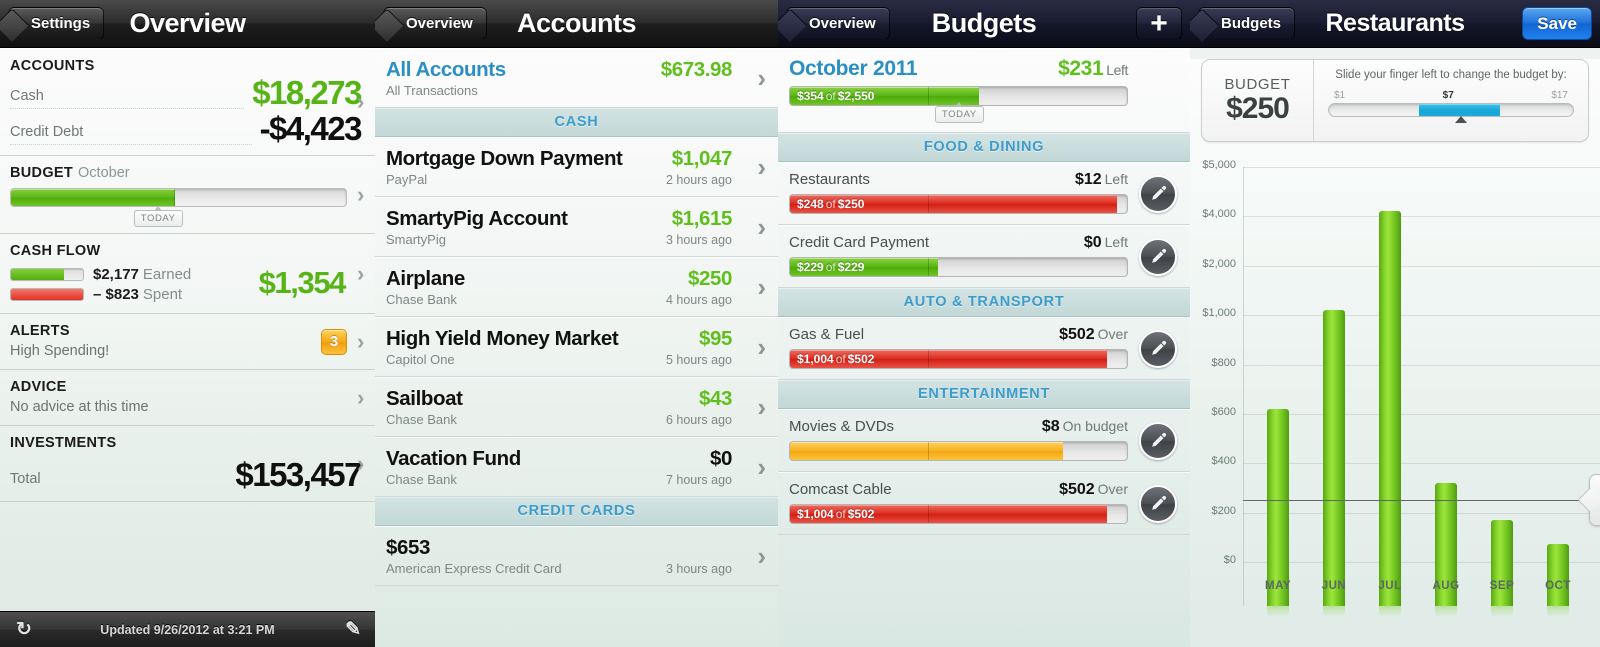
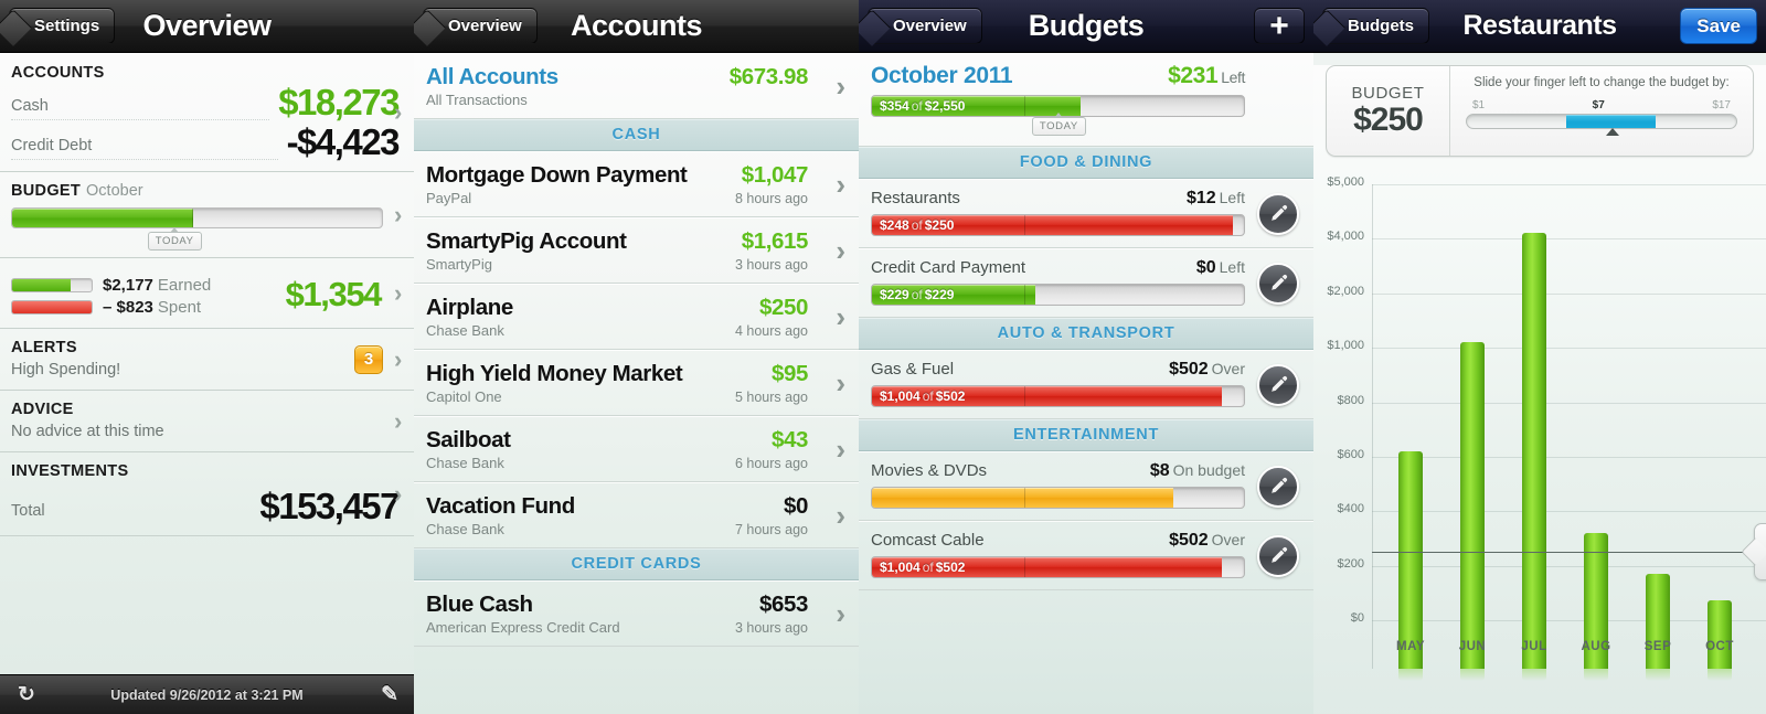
  Settings
  Overview
  ACCOUNTS
  Cash
  $18,273
  Credit Debt
  -$4,423
  ›
  BUDGET October
  TODAY
  ›
- CASH FLOW
  $2,177 Earned
  – $823 Spent
  $1,354
  ›
  ALERTS
  High Spending!
  3
  ›
  ADVICE
  No advice at this time
  ›
  INVESTMENTS
  Total
  $153,457
  ›
  ↻
  Updated 9/26/2012 at 3:21 PM
  ✎
  Overview
  Accounts
  All Accounts
  $673.98
  All Transactions
  ›
  CASH
  Mortgage Down Payment
  $1,047
  PayPal
- 2 hours ago
+ 8 hours ago
  ›
  SmartyPig Account
  $1,615
  SmartyPig
  3 hours ago
  ›
  Airplane
  $250
  Chase Bank
  4 hours ago
  ›
  High Yield Money Market
  $95
  Capitol One
  5 hours ago
  ›
  Sailboat
  $43
  Chase Bank
  6 hours ago
  ›
  Vacation Fund
  $0
  Chase Bank
  7 hours ago
  ›
  CREDIT CARDS
+ Blue Cash
  $653
  American Express Credit Card
  3 hours ago
  ›
  Overview
  Budgets
  +
  October 2011
  $231 Left
  $354 of $2,550
  TODAY
  FOOD & DINING
  Restaurants
  $12 Left
  $248 of $250
  Credit Card Payment
  $0 Left
  $229 of $229
  AUTO & TRANSPORT
  Gas & Fuel
  $502 Over
  $1,004 of $502
  ENTERTAINMENT
  Movies & DVDs
  $8 On budget
  Comcast Cable
  $502 Over
  $1,004 of $502
  Budgets
  Restaurants
  Save
  BUDGET
  $250
  Slide your finger left to change the budget by:
  $1
  $7
  $17
  $5,000
  $4,000
  $2,000
  $1,000
  $800
  $600
  $400
  $200
  $0
  MAY
  JUN
  JUL
  AUG
  SEP
  OCT
